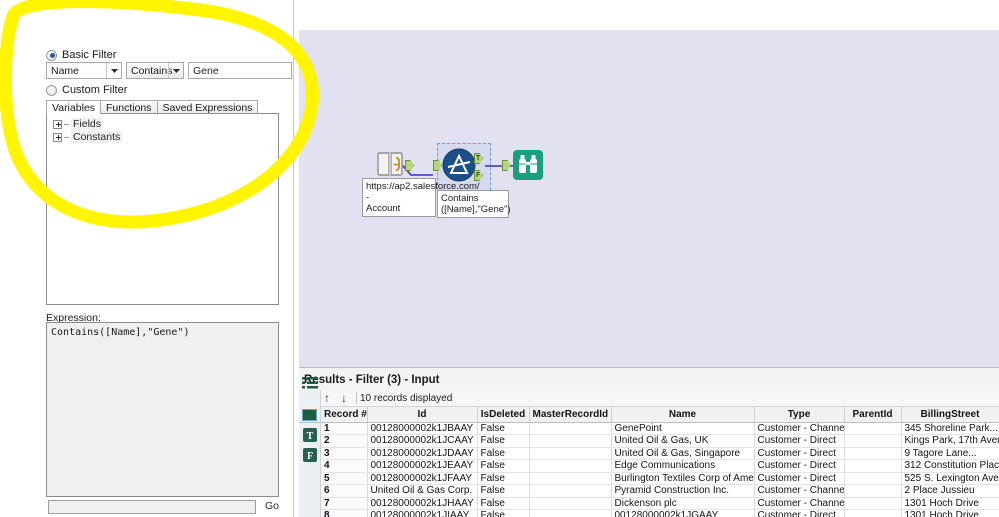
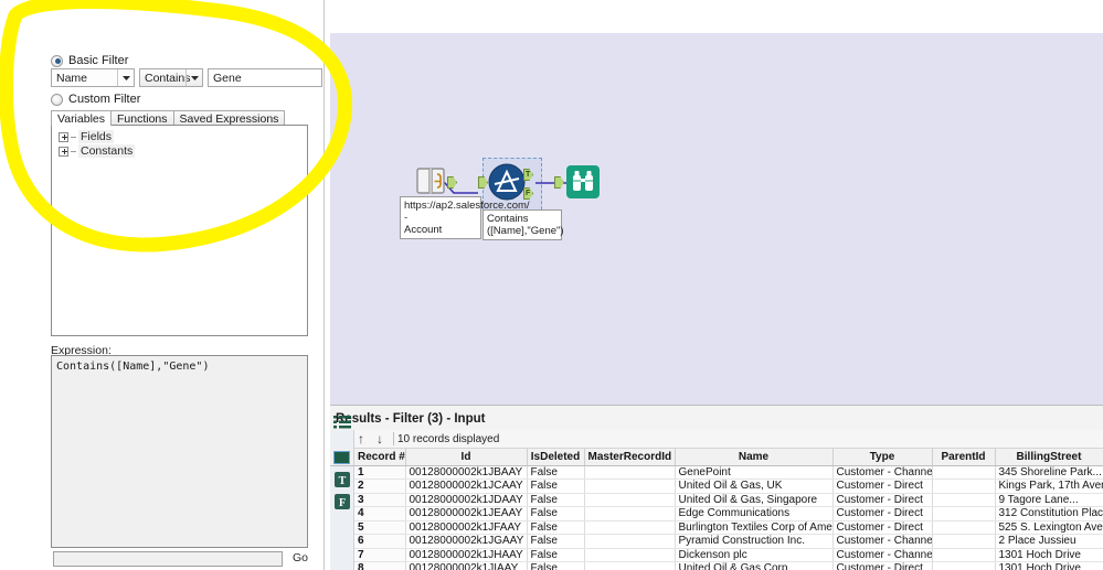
  Basic Filter
  Name
  Contains
  Gene
  Custom Filter
  Variables
  Functions
  Saved Expressions
  Fields
  Constants
  Expression:
  Contains([Name],"Gene")
  Go
  https://ap2.salesforce.com/ -
  Account
  Contains
  ([Name],"Gene")
  Results - Filter (3) - Input
  ↑
  ↓
  10 records displayed
  T
  F
  Record #	Id	IsDeleted	MasterRecordId	Name	Type	ParentId	BillingStreet
  1	00128000002k1JBAAY	False		GenePoint	Customer - Channe		345 Shoreline Park...
  2	00128000002k1JCAAY	False		United Oil & Gas, UK	Customer - Direct		Kings Park, 17th Ave
  3	00128000002k1JDAAY	False		United Oil & Gas, Singapore	Customer - Direct		9 Tagore Lane...
  4	00128000002k1JEAAY	False		Edge Communications	Customer - Direct		312 Constitution Plac
  5	00128000002k1JFAAY	False		Burlington Textiles Corp of Ame	Customer - Direct		525 S. Lexington Ave
- 6	United Oil & Gas Corp.	False		Pyramid Construction Inc.	Customer - Channe		2 Place Jussieu
+ 6	00128000002k1JGAAY	False		Pyramid Construction Inc.	Customer - Channe		2 Place Jussieu
  7	00128000002k1JHAAY	False		Dickenson plc	Customer - Channe		1301 Hoch Drive
- 8	00128000002k1JIAAY	False		00128000002k1JGAAY	Customer - Direct		1301 Hoch Drive
+ 8	00128000002k1JIAAY	False		United Oil & Gas Corp.	Customer - Direct		1301 Hoch Drive
